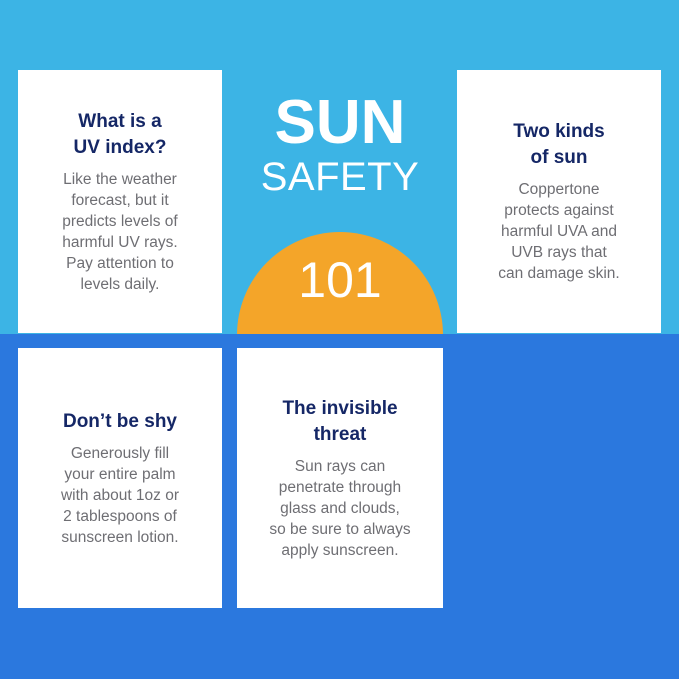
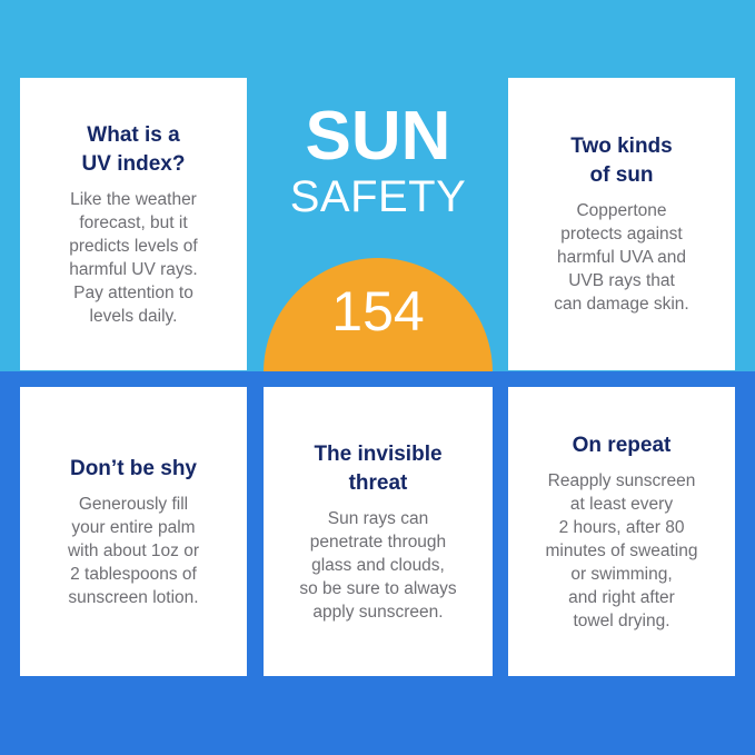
  SUN
  SAFETY
- 101
+ 154
  What is a
  UV index?
  Like the weather
  forecast, but it
  predicts levels of
  harmful UV rays.
  Pay attention to
  levels daily.
  Two kinds
  of sun
  Coppertone
  protects against
  harmful UVA and
  UVB rays that
  can damage skin.
  Don’t be shy
  Generously fill
  your entire palm
  with about 1oz or
  2 tablespoons of
  sunscreen lotion.
  The invisible
  threat
  Sun rays can
  penetrate through
  glass and clouds,
  so be sure to always
  apply sunscreen.
+ On repeat
+ Reapply sunscreen
+ at least every
+ 2 hours, after 80
+ minutes of sweating
+ or swimming,
+ and right after
+ towel drying.
